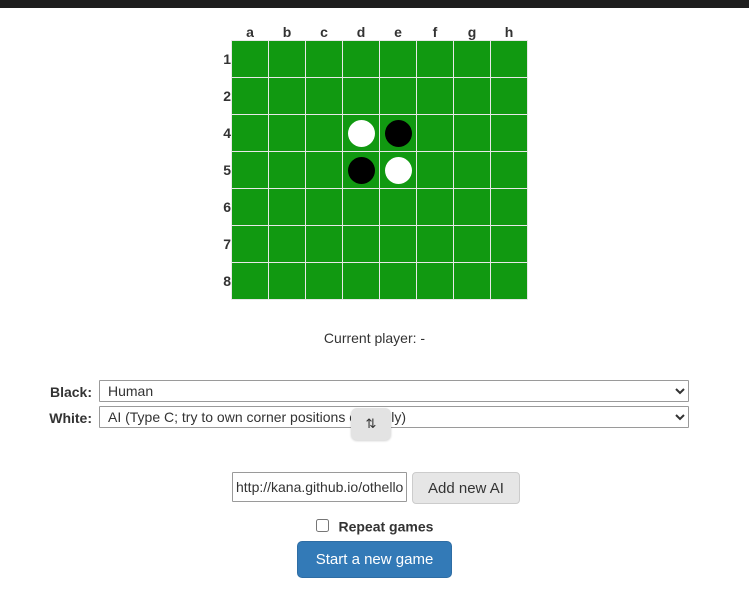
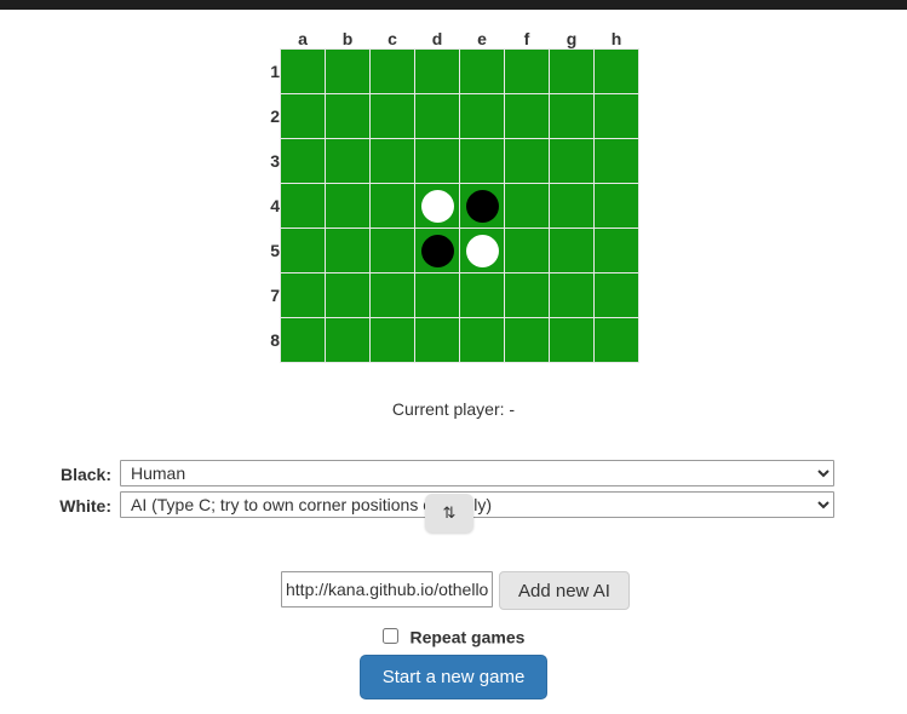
  	a	b	c	d	e	f	g	h
  1
  2
+ 3
  4
  5
- 6
  7
  8
  Current player: -
  Black:
  Human
  White:
  AI (Type C; try to own corner positions cy)
  ⇅
  http://kana.github.io/othello
  Add new AI
  Repeat games
  Start a new game
